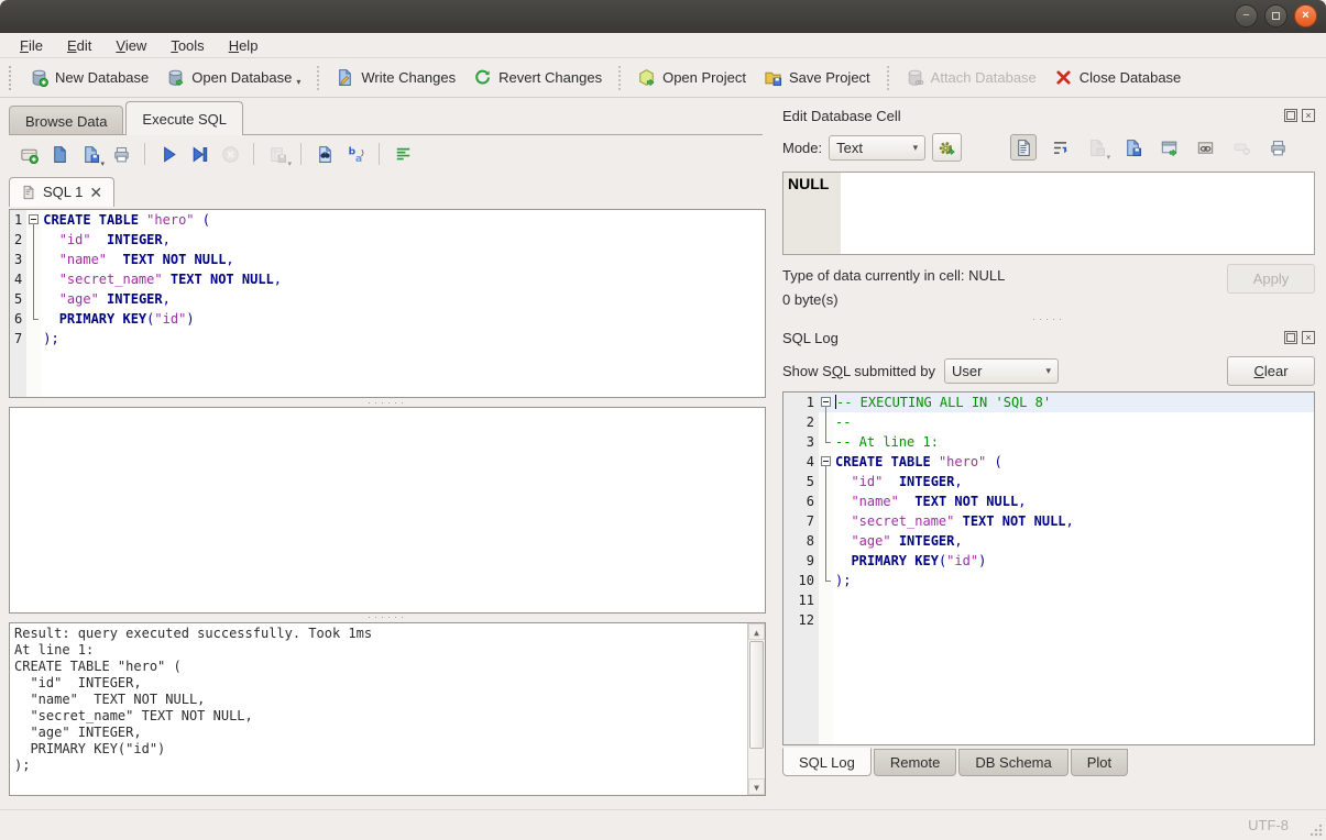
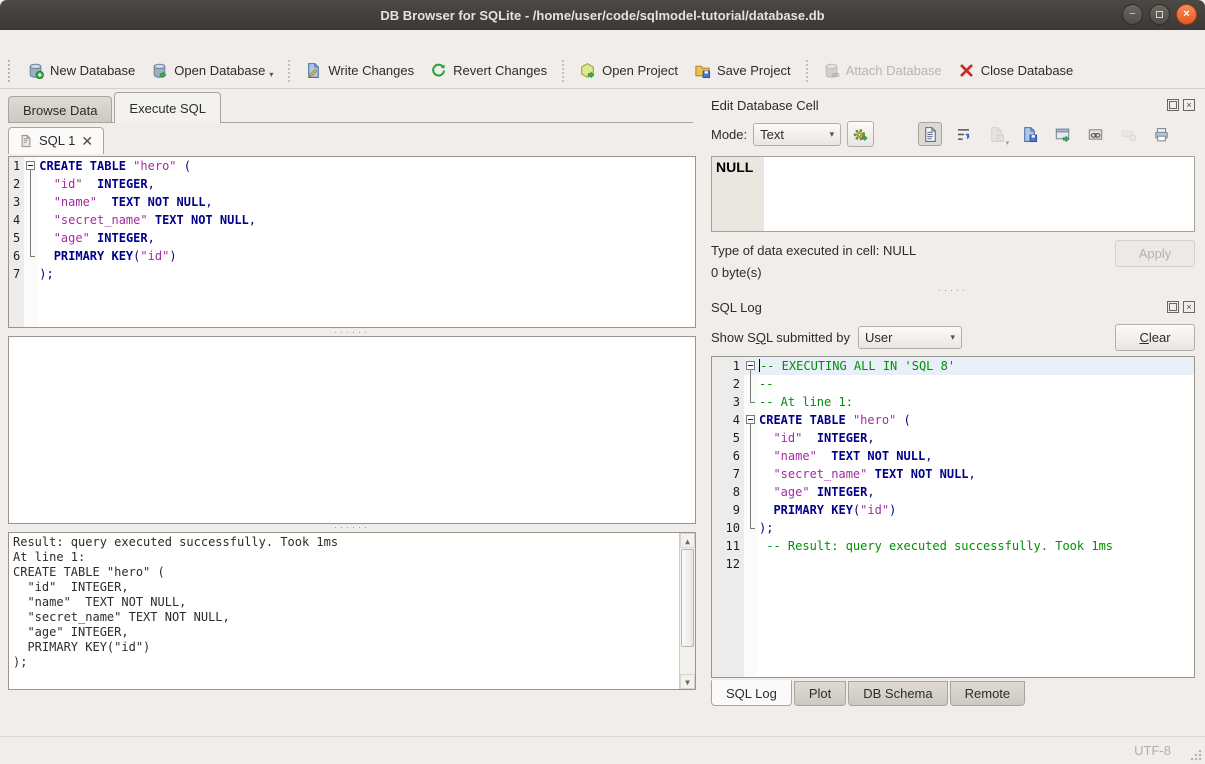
+ DB Browser for SQLite - /home/user/code/sqlmodel-tutorial/database.db
  −
  ×
- File
- Edit
- View
- Tools
- Help
  New Database
  Open Database
  ▾
  Write Changes
  Revert Changes
  Open Project
  Save Project
  Attach Database
  Close Database
  Browse Data
  Execute SQL
- b
- a
  SQL 1
  ✕
  1
  2
  3
  4
  5
  6
  7
  CREATE TABLE "hero" (
  "id" INTEGER,
  "name" TEXT NOT NULL,
  "secret_name" TEXT NOT NULL,
  "age" INTEGER,
  PRIMARY KEY("id")
  );
  ······
  ······
  Result: query executed successfully. Took 1ms
  At line 1:
  CREATE TABLE "hero" (
  "id" INTEGER,
  "name" TEXT NOT NULL,
  "secret_name" TEXT NOT NULL,
  "age" INTEGER,
  PRIMARY KEY("id")
  );
  ▲
  ▼
  Edit Database Cell
  ×
  Mode:
  Text
  ▾
  NULL
- Type of data currently in cell: NULL
+ Type of data executed in cell: NULL
  0 byte(s)
  Apply
  ·····
  SQL Log
  ×
  Show SQL submitted by
  User
  ▾
  C
  lear
  1
  2
  3
  4
  5
  6
  7
  8
  9
  10
  11
  12
  -- EXECUTING ALL IN 'SQL 8'
  --
  -- At line 1:
  CREATE TABLE "hero" (
  "id" INTEGER,
  "name" TEXT NOT NULL,
  "secret_name" TEXT NOT NULL,
  "age" INTEGER,
  PRIMARY KEY("id")
  );
+ -- Result: query executed successfully. Took 1ms
  SQL Log
- Remote
+ Plot
  DB Schema
- Plot
+ Remote
  UTF-8
